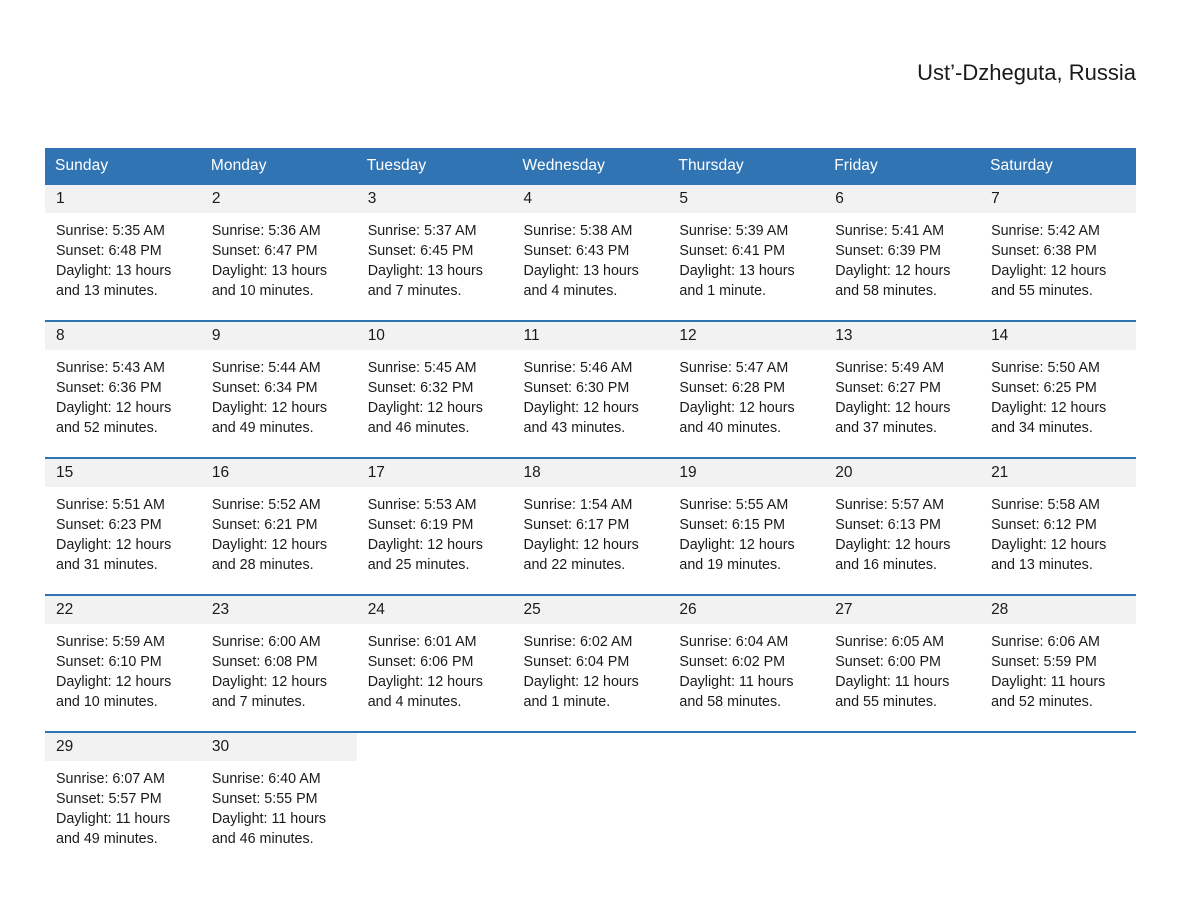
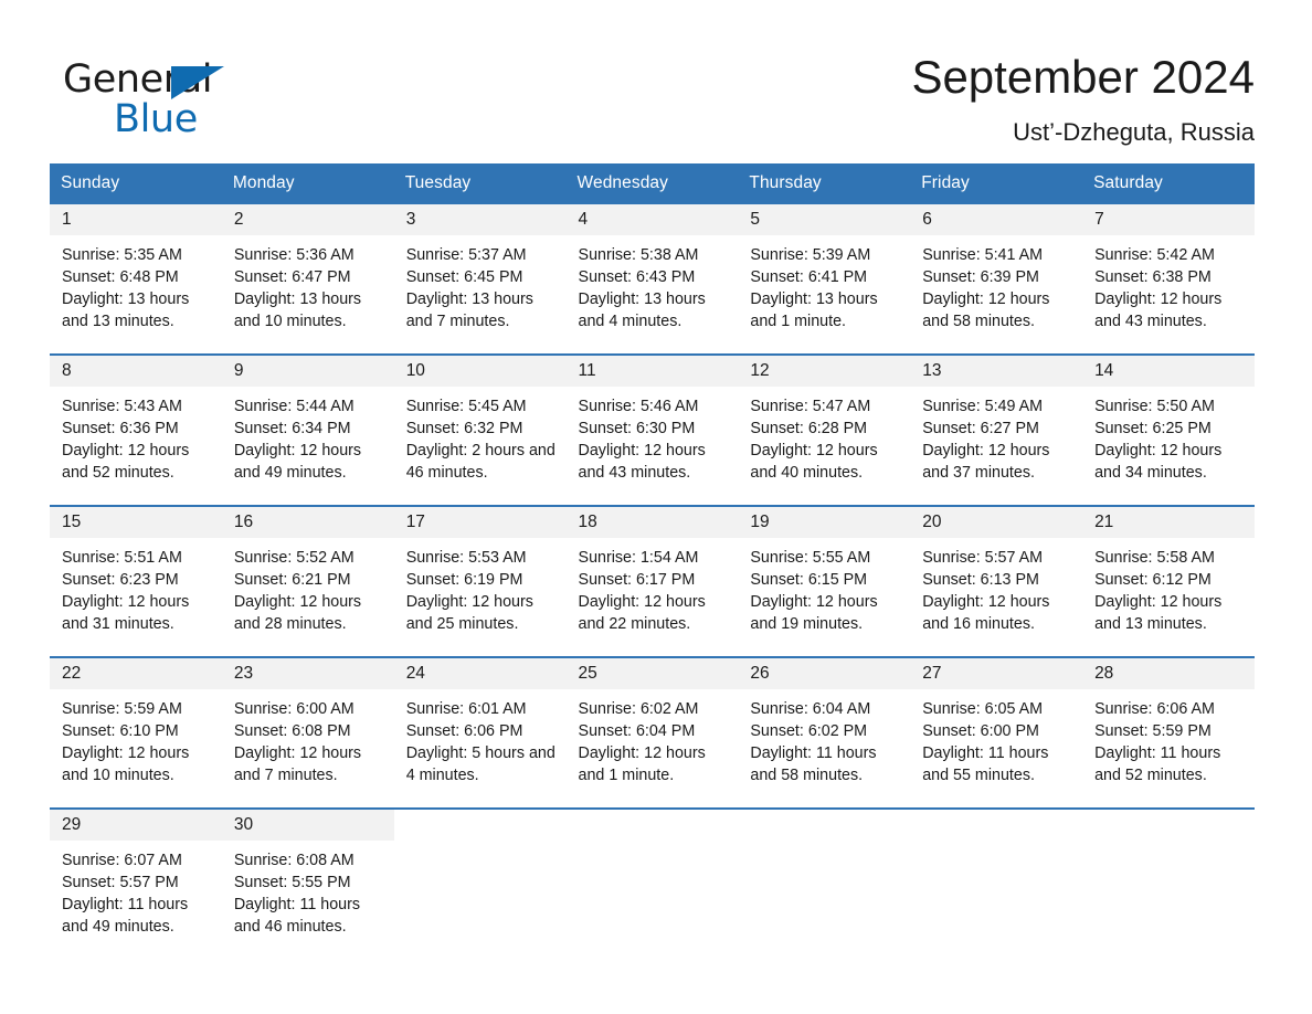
+ General
+ Blue
+ September 2024
  Ust’-Dzheguta, Russia
  Sunday	Monday	Tuesday	Wednesday	Thursday	Friday	Saturday
- 1Sunrise: 5:35 AMSunset: 6:48 PMDaylight: 13 hours and 13 minutes.	2Sunrise: 5:36 AMSunset: 6:47 PMDaylight: 13 hours and 10 minutes.	3Sunrise: 5:37 AMSunset: 6:45 PMDaylight: 13 hours and 7 minutes.	4Sunrise: 5:38 AMSunset: 6:43 PMDaylight: 13 hours and 4 minutes.	5Sunrise: 5:39 AMSunset: 6:41 PMDaylight: 13 hours and 1 minute.	6Sunrise: 5:41 AMSunset: 6:39 PMDaylight: 12 hours and 58 minutes.	7Sunrise: 5:42 AMSunset: 6:38 PMDaylight: 12 hours and 55 minutes.
+ 1Sunrise: 5:35 AMSunset: 6:48 PMDaylight: 13 hours and 13 minutes.	2Sunrise: 5:36 AMSunset: 6:47 PMDaylight: 13 hours and 10 minutes.	3Sunrise: 5:37 AMSunset: 6:45 PMDaylight: 13 hours and 7 minutes.	4Sunrise: 5:38 AMSunset: 6:43 PMDaylight: 13 hours and 4 minutes.	5Sunrise: 5:39 AMSunset: 6:41 PMDaylight: 13 hours and 1 minute.	6Sunrise: 5:41 AMSunset: 6:39 PMDaylight: 12 hours and 58 minutes.	7Sunrise: 5:42 AMSunset: 6:38 PMDaylight: 12 hours and 43 minutes.
- 8Sunrise: 5:43 AMSunset: 6:36 PMDaylight: 12 hours and 52 minutes.	9Sunrise: 5:44 AMSunset: 6:34 PMDaylight: 12 hours and 49 minutes.	10Sunrise: 5:45 AMSunset: 6:32 PMDaylight: 12 hours and 46 minutes.	11Sunrise: 5:46 AMSunset: 6:30 PMDaylight: 12 hours and 43 minutes.	12Sunrise: 5:47 AMSunset: 6:28 PMDaylight: 12 hours and 40 minutes.	13Sunrise: 5:49 AMSunset: 6:27 PMDaylight: 12 hours and 37 minutes.	14Sunrise: 5:50 AMSunset: 6:25 PMDaylight: 12 hours and 34 minutes.
+ 8Sunrise: 5:43 AMSunset: 6:36 PMDaylight: 12 hours and 52 minutes.	9Sunrise: 5:44 AMSunset: 6:34 PMDaylight: 12 hours and 49 minutes.	10Sunrise: 5:45 AMSunset: 6:32 PMDaylight: 2 hours and 46 minutes.	11Sunrise: 5:46 AMSunset: 6:30 PMDaylight: 12 hours and 43 minutes.	12Sunrise: 5:47 AMSunset: 6:28 PMDaylight: 12 hours and 40 minutes.	13Sunrise: 5:49 AMSunset: 6:27 PMDaylight: 12 hours and 37 minutes.	14Sunrise: 5:50 AMSunset: 6:25 PMDaylight: 12 hours and 34 minutes.
  15Sunrise: 5:51 AMSunset: 6:23 PMDaylight: 12 hours and 31 minutes.	16Sunrise: 5:52 AMSunset: 6:21 PMDaylight: 12 hours and 28 minutes.	17Sunrise: 5:53 AMSunset: 6:19 PMDaylight: 12 hours and 25 minutes.	18Sunrise: 1:54 AMSunset: 6:17 PMDaylight: 12 hours and 22 minutes.	19Sunrise: 5:55 AMSunset: 6:15 PMDaylight: 12 hours and 19 minutes.	20Sunrise: 5:57 AMSunset: 6:13 PMDaylight: 12 hours and 16 minutes.	21Sunrise: 5:58 AMSunset: 6:12 PMDaylight: 12 hours and 13 minutes.
- 22Sunrise: 5:59 AMSunset: 6:10 PMDaylight: 12 hours and 10 minutes.	23Sunrise: 6:00 AMSunset: 6:08 PMDaylight: 12 hours and 7 minutes.	24Sunrise: 6:01 AMSunset: 6:06 PMDaylight: 12 hours and 4 minutes.	25Sunrise: 6:02 AMSunset: 6:04 PMDaylight: 12 hours and 1 minute.	26Sunrise: 6:04 AMSunset: 6:02 PMDaylight: 11 hours and 58 minutes.	27Sunrise: 6:05 AMSunset: 6:00 PMDaylight: 11 hours and 55 minutes.	28Sunrise: 6:06 AMSunset: 5:59 PMDaylight: 11 hours and 52 minutes.
+ 22Sunrise: 5:59 AMSunset: 6:10 PMDaylight: 12 hours and 10 minutes.	23Sunrise: 6:00 AMSunset: 6:08 PMDaylight: 12 hours and 7 minutes.	24Sunrise: 6:01 AMSunset: 6:06 PMDaylight: 5 hours and 4 minutes.	25Sunrise: 6:02 AMSunset: 6:04 PMDaylight: 12 hours and 1 minute.	26Sunrise: 6:04 AMSunset: 6:02 PMDaylight: 11 hours and 58 minutes.	27Sunrise: 6:05 AMSunset: 6:00 PMDaylight: 11 hours and 55 minutes.	28Sunrise: 6:06 AMSunset: 5:59 PMDaylight: 11 hours and 52 minutes.
- 29Sunrise: 6:07 AMSunset: 5:57 PMDaylight: 11 hours and 49 minutes.	30Sunrise: 6:40 AMSunset: 5:55 PMDaylight: 11 hours and 46 minutes.
+ 29Sunrise: 6:07 AMSunset: 5:57 PMDaylight: 11 hours and 49 minutes.	30Sunrise: 6:08 AMSunset: 5:55 PMDaylight: 11 hours and 46 minutes.
